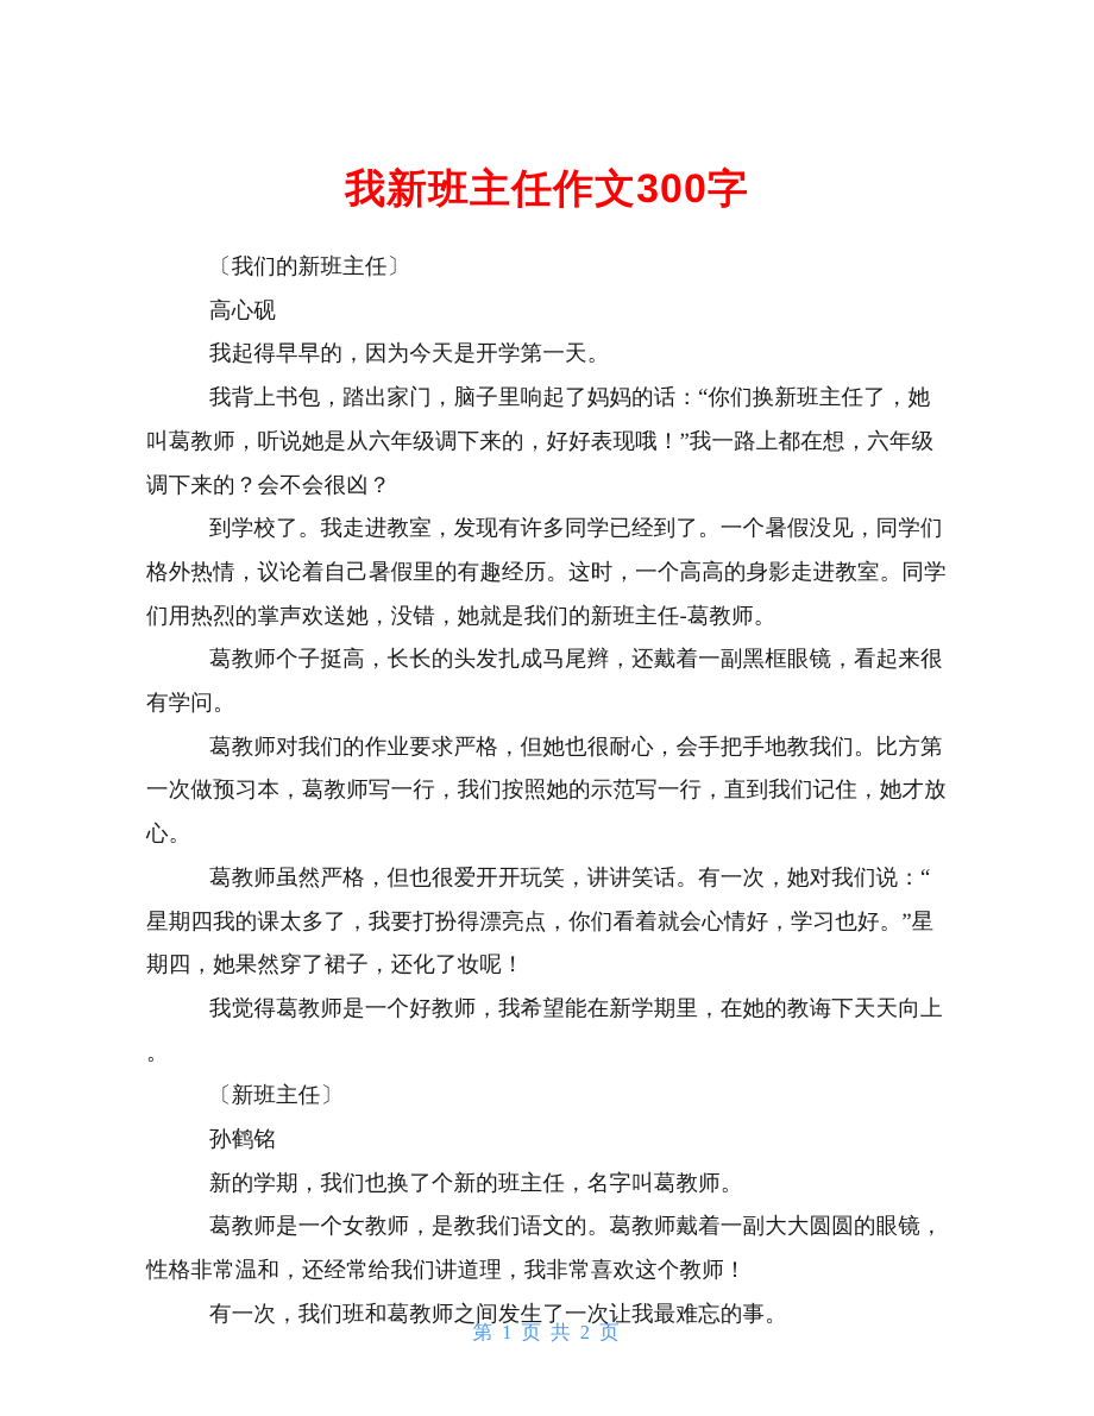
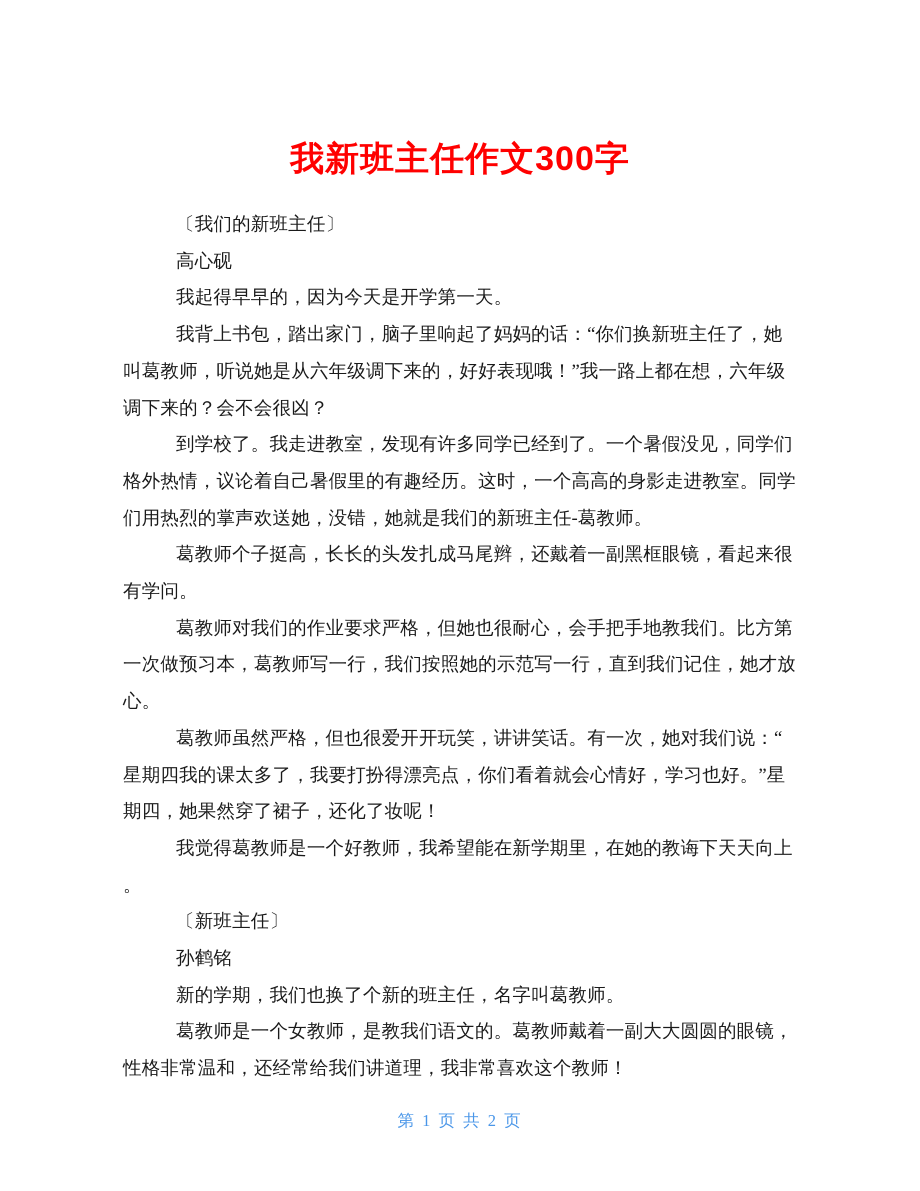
  我新班主任作文300字
  〔我们的新班主任〕
  高心砚
  我起得早早的，因为今天是开学第一天。
  我背上书包，踏出家门，脑子里响起了妈妈的话：“你们换新班主任了，她叫葛教师，听说她是从六年级调下来的，好好表现哦！”我一路上都在想，六年级调下来的？会不会很凶？
  到学校了。我走进教室，发现有许多同学已经到了。一个暑假没见，同学们格外热情，议论着自己暑假里的有趣经历。这时，一个高高的身影走进教室。同学们用热烈的掌声欢送她，没错，她就是我们的新班主任-葛教师。
  葛教师个子挺高，长长的头发扎成马尾辫，还戴着一副黑框眼镜，看起来很有学问。
  葛教师对我们的作业要求严格，但她也很耐心，会手把手地教我们。比方第一次做预习本，葛教师写一行，我们按照她的示范写一行，直到我们记住，她才放心。
  葛教师虽然严格，但也很爱开开玩笑，讲讲笑话。有一次，她对我们说：“星期四我的课太多了，我要打扮得漂亮点，你们看着就会心情好，学习也好。”星期四，她果然穿了裙子，还化了妆呢！
  我觉得葛教师是一个好教师，我希望能在新学期里，在她的教诲下天天向上。
  〔新班主任〕
  孙鹤铭
  新的学期，我们也换了个新的班主任，名字叫葛教师。
  葛教师是一个女教师，是教我们语文的。葛教师戴着一副大大圆圆的眼镜，性格非常温和，还经常给我们讲道理，我非常喜欢这个教师！
- 有一次，我们班和葛教师之间发生了一次让我最难忘的事。
  第 1 页 共 2 页
